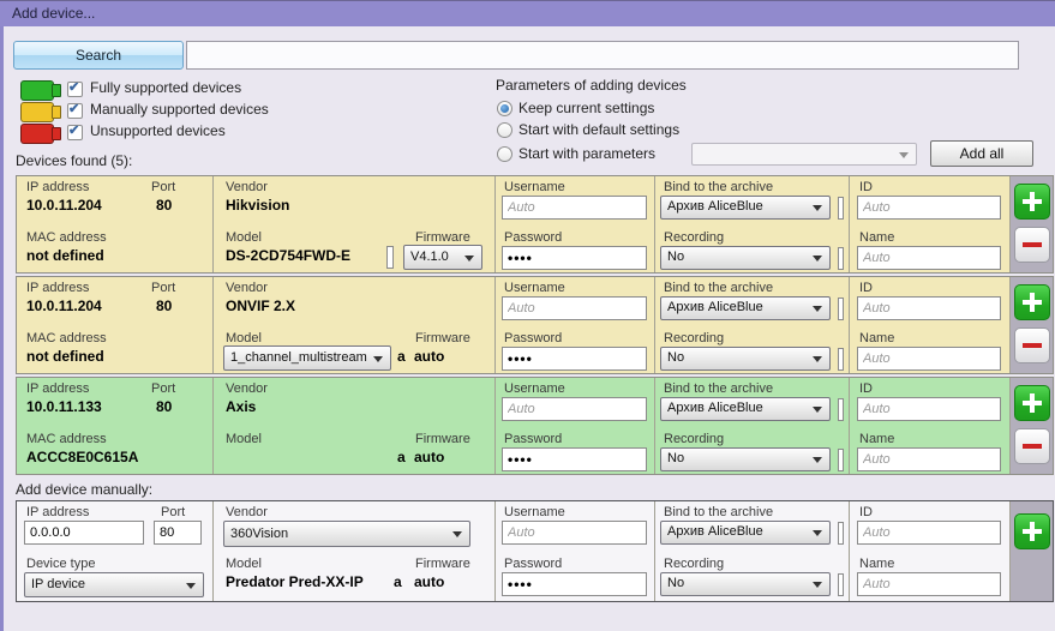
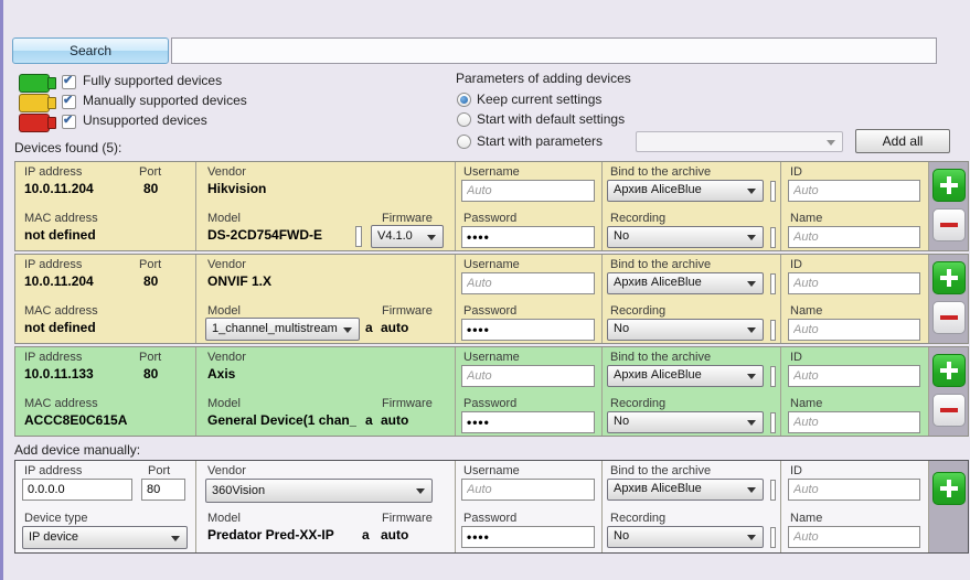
- Add device...
  Search
  ✔
  Fully supported devices
  ✔
  Manually supported devices
  ✔
  Unsupported devices
  Parameters of adding devices
  Keep current settings
  Start with default settings
  Start with parameters
  Add all
  Devices found (5):
  IP address
  Port
  10.0.11.204
  80
  MAC address
  not defined
  Vendor
  Hikvision
  Model
  Firmware
  DS-2CD754FWD-E
  V4.1.0
  Username
  Auto
  Password
  ••••
  Bind to the archive
  Архив AliceBlue
  Recording
  No
  ID
  Auto
  Name
  Auto
  IP address
  Port
  10.0.11.204
  80
  MAC address
  not defined
  Vendor
- ONVIF 2.X
+ ONVIF 1.X
  Model
  Firmware
  1_channel_multistream
  a
  auto
  Username
  Auto
  Password
  ••••
  Bind to the archive
  Архив AliceBlue
  Recording
  No
  ID
  Auto
  Name
  Auto
  IP address
  Port
  10.0.11.133
  80
  MAC address
  ACCC8E0C615A
  Vendor
  Axis
  Model
  Firmware
+ General Device(1 chan_
  a
  auto
  Username
  Auto
  Password
  ••••
  Bind to the archive
  Архив AliceBlue
  Recording
  No
  ID
  Auto
  Name
  Auto
  Add device manually:
  IP address
  Port
  0.0.0.0
  80
  Device type
  IP device
  Vendor
  360Vision
  Model
  Firmware
  Predator Pred-XX-IP
  a
  auto
  Username
  Auto
  Password
  ••••
  Bind to the archive
  Архив AliceBlue
  Recording
  No
  ID
  Auto
  Name
  Auto
